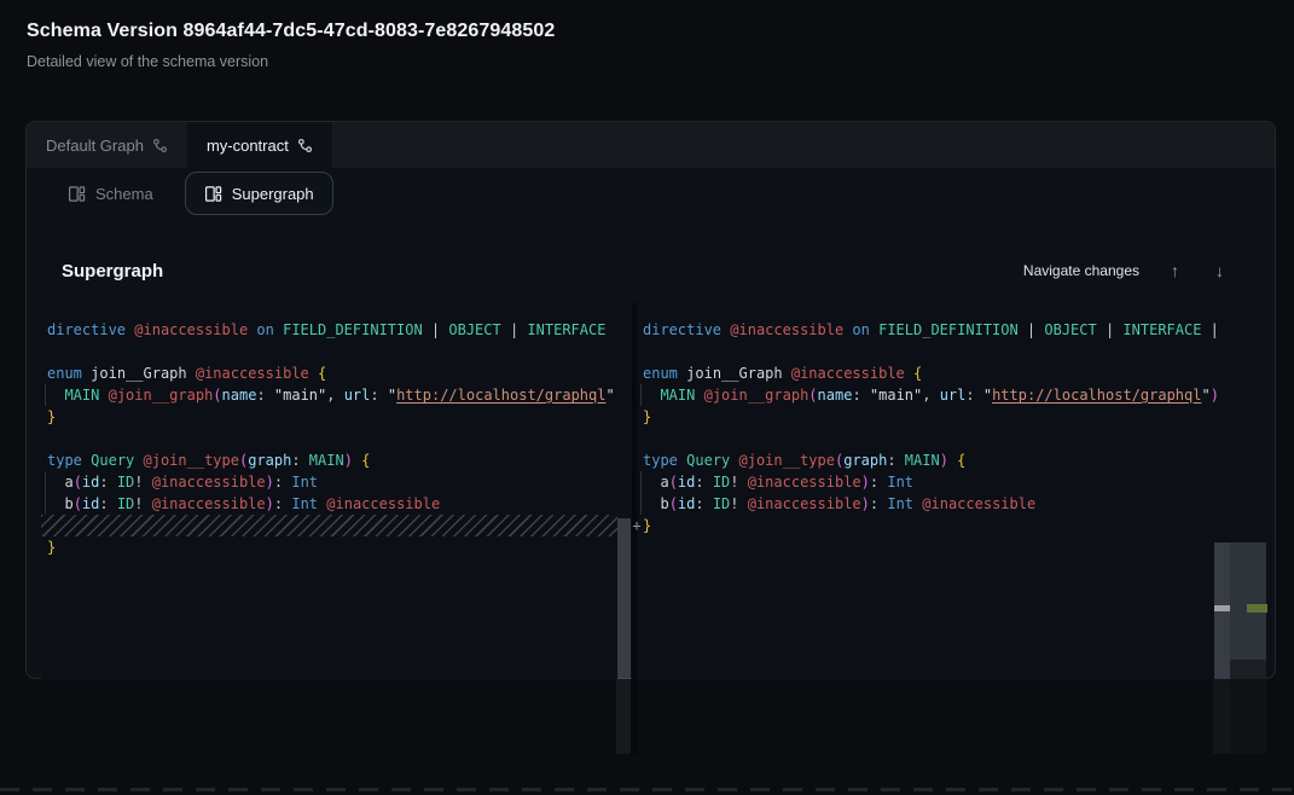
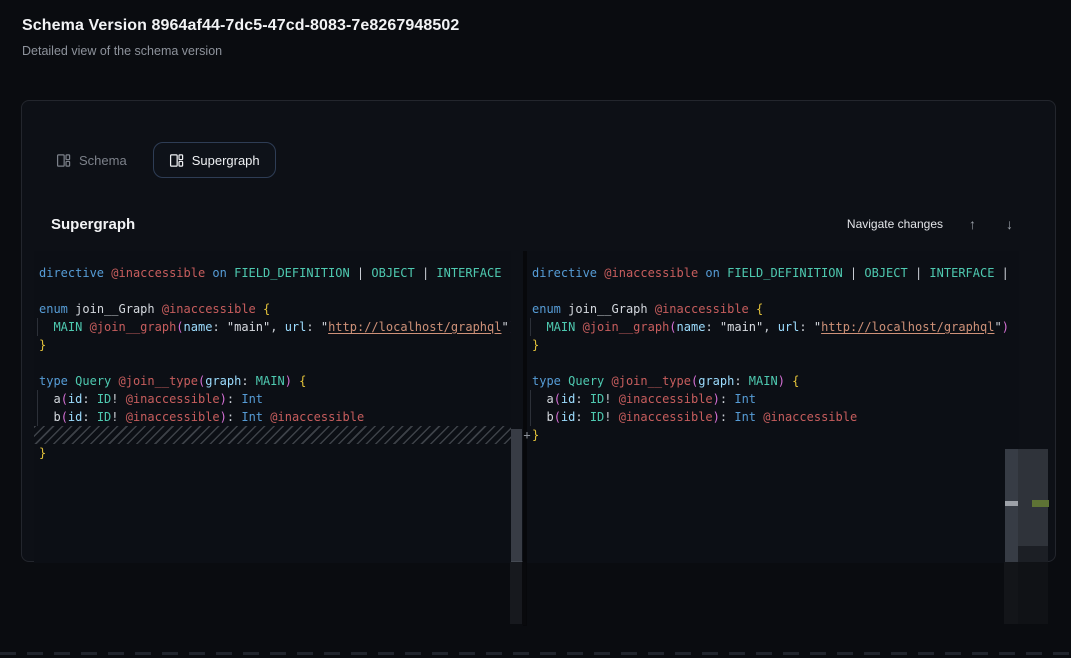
  Schema Version 8964af44-7dc5-47cd-8083-7e8267948502
  Detailed view of the schema version
- Default Graph
- my-contract
  Schema
  Supergraph
  Supergraph
  Navigate changes
  ↑
  ↓
  directive @inaccessible on FIELD_DEFINITION | OBJECT | INTERFACE
  enum join__Graph @inaccessible {
  MAIN @join__graph(name: "main", url: "http://localhost/graphql"
  }
  type Query @join__type(graph: MAIN) {
  a(id: ID! @inaccessible): Int
  b(id: ID! @inaccessible): Int @inaccessible
  }
  directive @inaccessible on FIELD_DEFINITION | OBJECT | INTERFACE |
  enum join__Graph @inaccessible {
  MAIN @join__graph(name: "main", url: "http://localhost/graphql")
  }
  type Query @join__type(graph: MAIN) {
  a(id: ID! @inaccessible): Int
  b(id: ID! @inaccessible): Int @inaccessible
  }
  +
